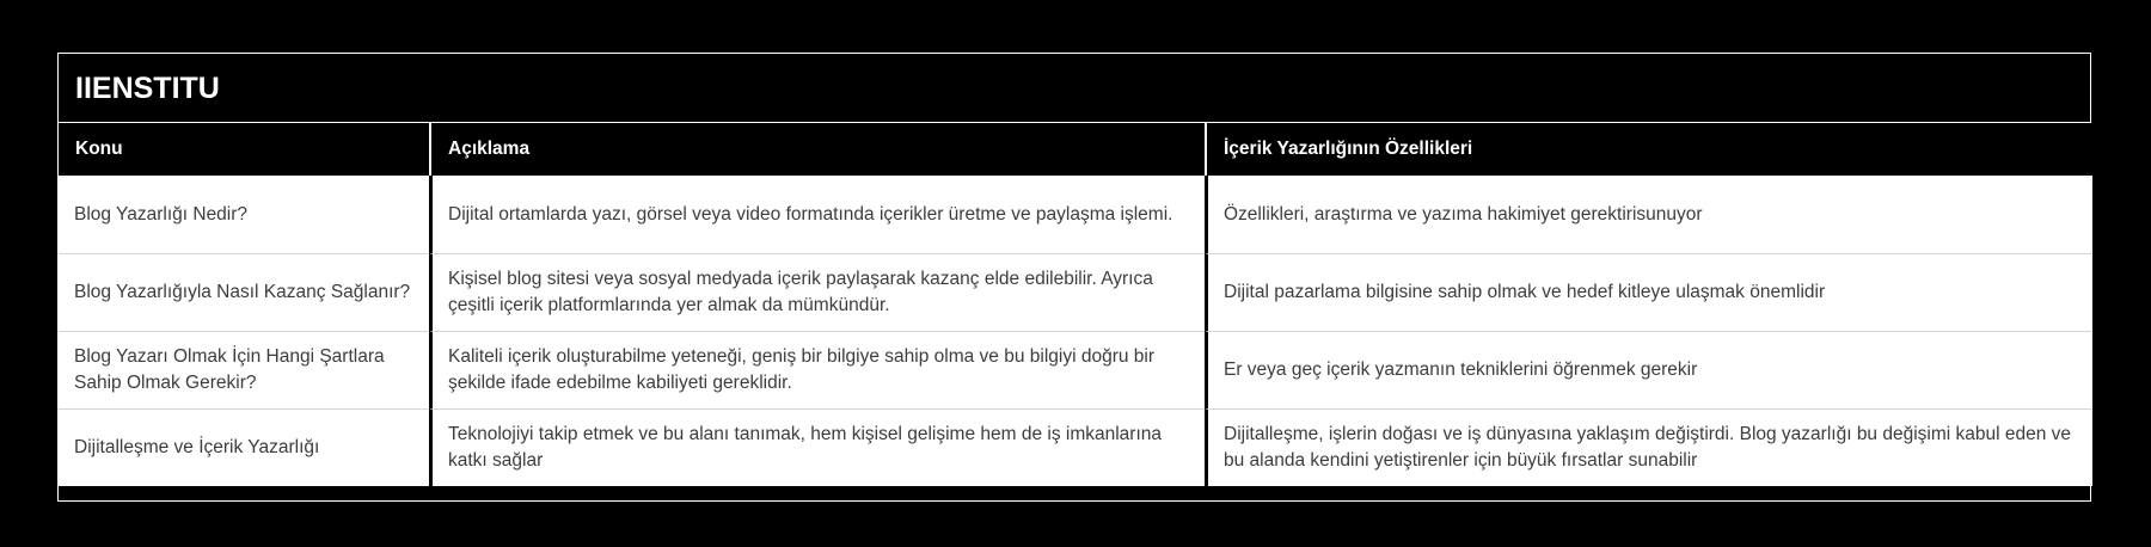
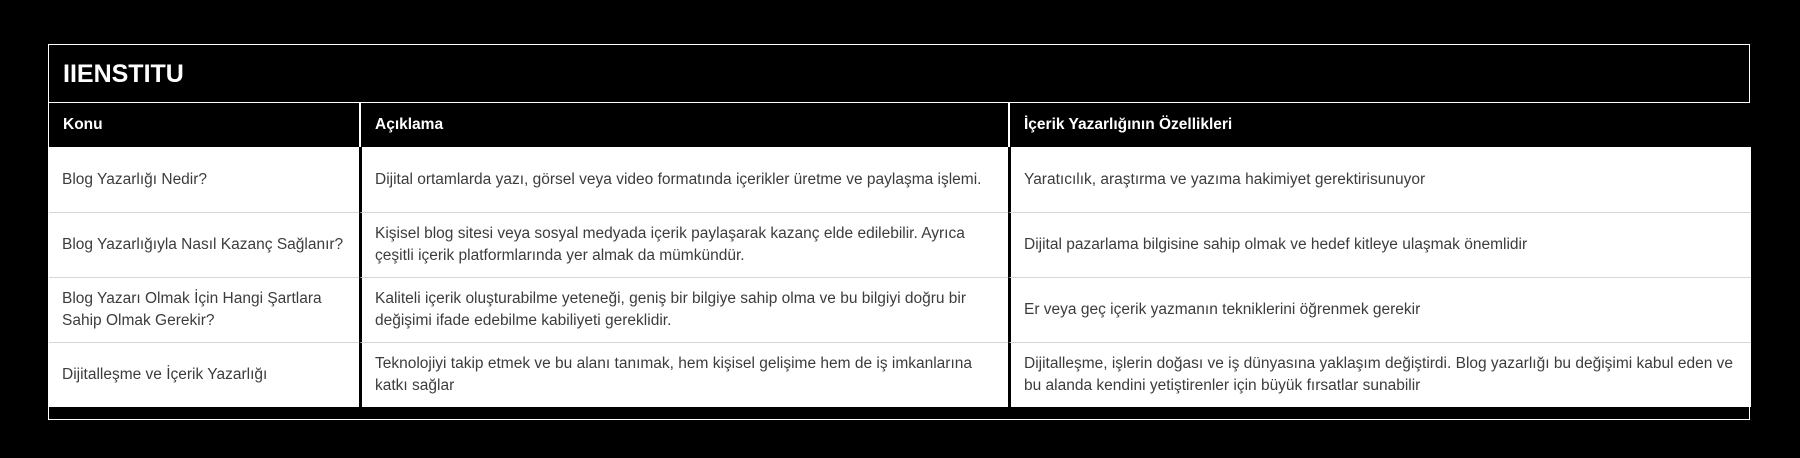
  IIENSTITU
  Konu	Açıklama	İçerik Yazarlığının Özellikleri
- Blog Yazarlığı Nedir?	Dijital ortamlarda yazı, görsel veya video formatında içerikler üretme ve paylaşma işlemi.	Özellikleri, araştırma ve yazıma hakimiyet gerektirisunuyor
+ Blog Yazarlığı Nedir?	Dijital ortamlarda yazı, görsel veya video formatında içerikler üretme ve paylaşma işlemi.	Yaratıcılık, araştırma ve yazıma hakimiyet gerektirisunuyor
  Blog Yazarlığıyla Nasıl Kazanç Sağlanır?	Kişisel blog sitesi veya sosyal medyada içerik paylaşarak kazanç elde edilebilir. Ayrıca çeşitli içerik platformlarında yer almak da mümkündür.	Dijital pazarlama bilgisine sahip olmak ve hedef kitleye ulaşmak önemlidir
- Blog Yazarı Olmak İçin Hangi Şartlara Sahip Olmak Gerekir?	Kaliteli içerik oluşturabilme yeteneği, geniş bir bilgiye sahip olma ve bu bilgiyi doğru bir şekilde ifade edebilme kabiliyeti gereklidir.	Er veya geç içerik yazmanın tekniklerini öğrenmek gerekir
+ Blog Yazarı Olmak İçin Hangi Şartlara Sahip Olmak Gerekir?	Kaliteli içerik oluşturabilme yeteneği, geniş bir bilgiye sahip olma ve bu bilgiyi doğru bir değişimi ifade edebilme kabiliyeti gereklidir.	Er veya geç içerik yazmanın tekniklerini öğrenmek gerekir
  Dijitalleşme ve İçerik Yazarlığı	Teknolojiyi takip etmek ve bu alanı tanımak, hem kişisel gelişime hem de iş imkanlarına katkı sağlar	Dijitalleşme, işlerin doğası ve iş dünyasına yaklaşım değiştirdi. Blog yazarlığı bu değişimi kabul eden ve bu alanda kendini yetiştirenler için büyük fırsatlar sunabilir
